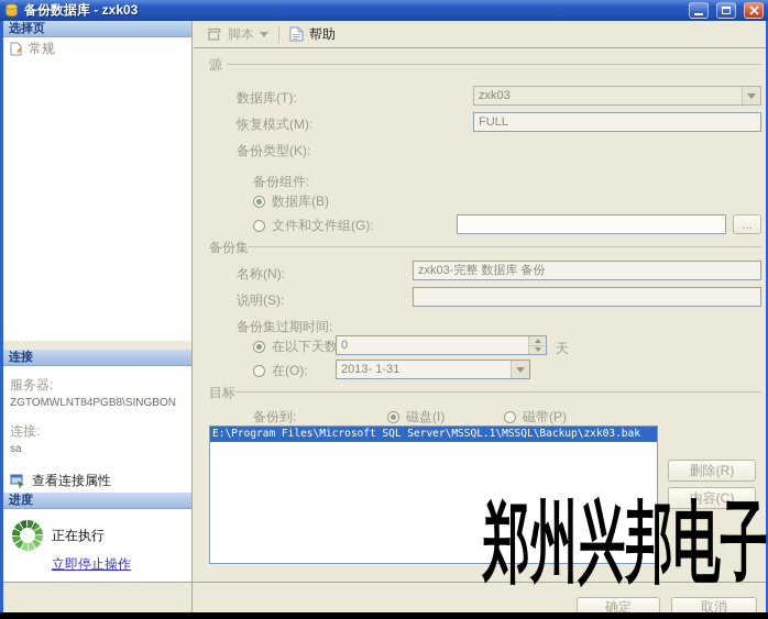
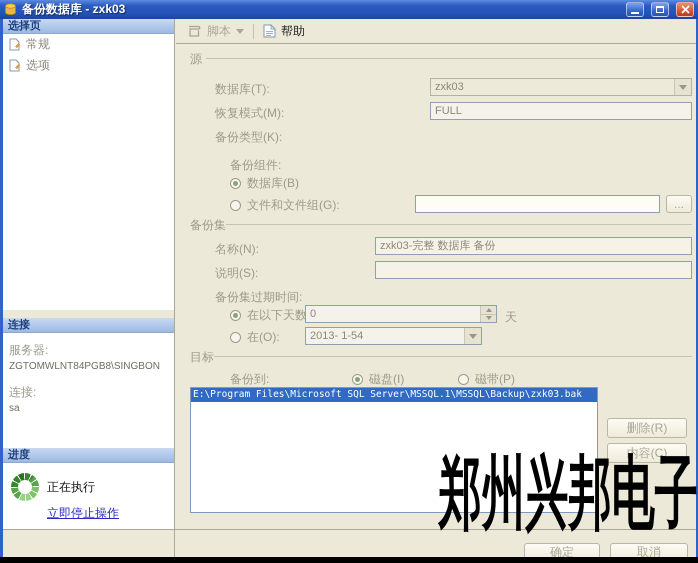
  备份数据库 - zxk03
  选择页
  常规
+ 选项
  连接
  服务器:
  ZGTOMWLNT84PGB8\SINGBON
  连接:
  sa
- 查看连接属性
  进度
  正在执行
  立即停止操作
  脚本
  帮助
  源
  数据库(T):
  zxk03
  恢复模式(M):
  FULL
  备份类型(K):
  备份组件:
  数据库(B)
  文件和文件组(G):
  ...
  备份集
  名称(N):
  zxk03-完整 数据库 备份
  说明(S):
  备份集过期时间:
  0
  天
  在(O):
- 2013- 1-31
+ 2013- 1-54
  目标
  备份到:
  磁盘(I)
  磁带(P)
  E:\Program Files\Microsoft SQL Server\MSSQL.1\MSSQL\Backup\zxk03.bak
  删除(R)
  内容(C)
  确定
  取消
  郑州兴邦电子
